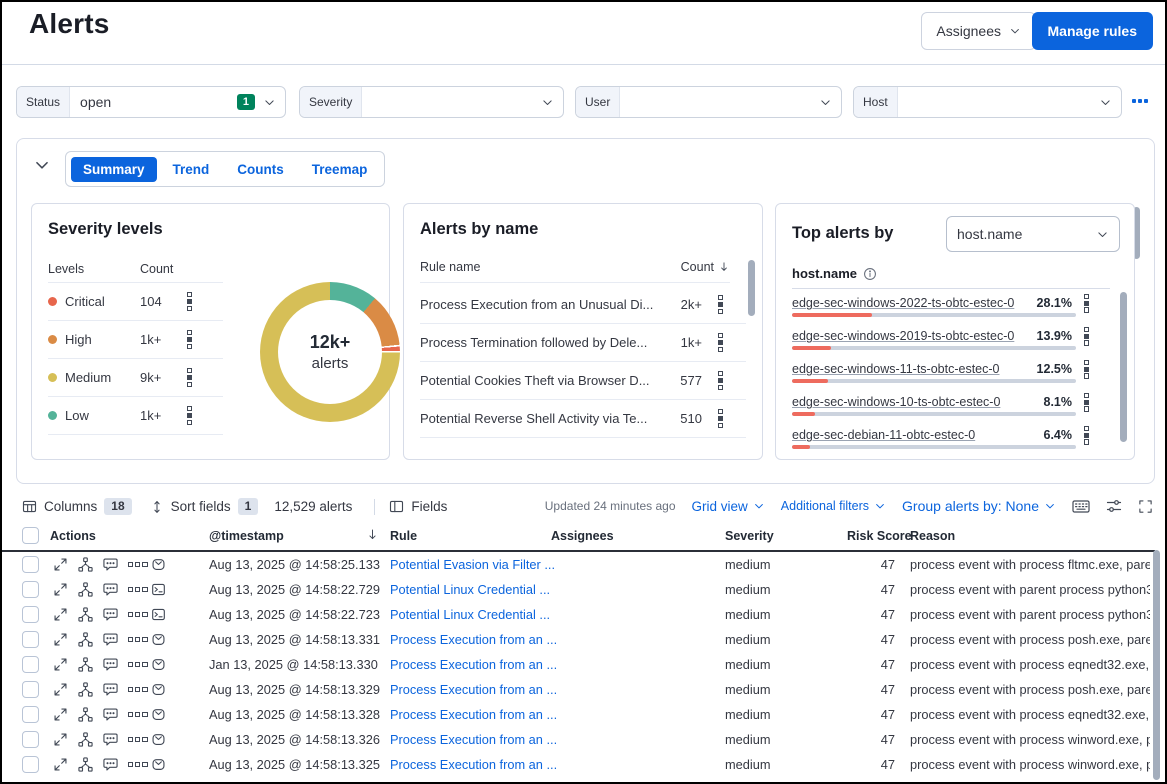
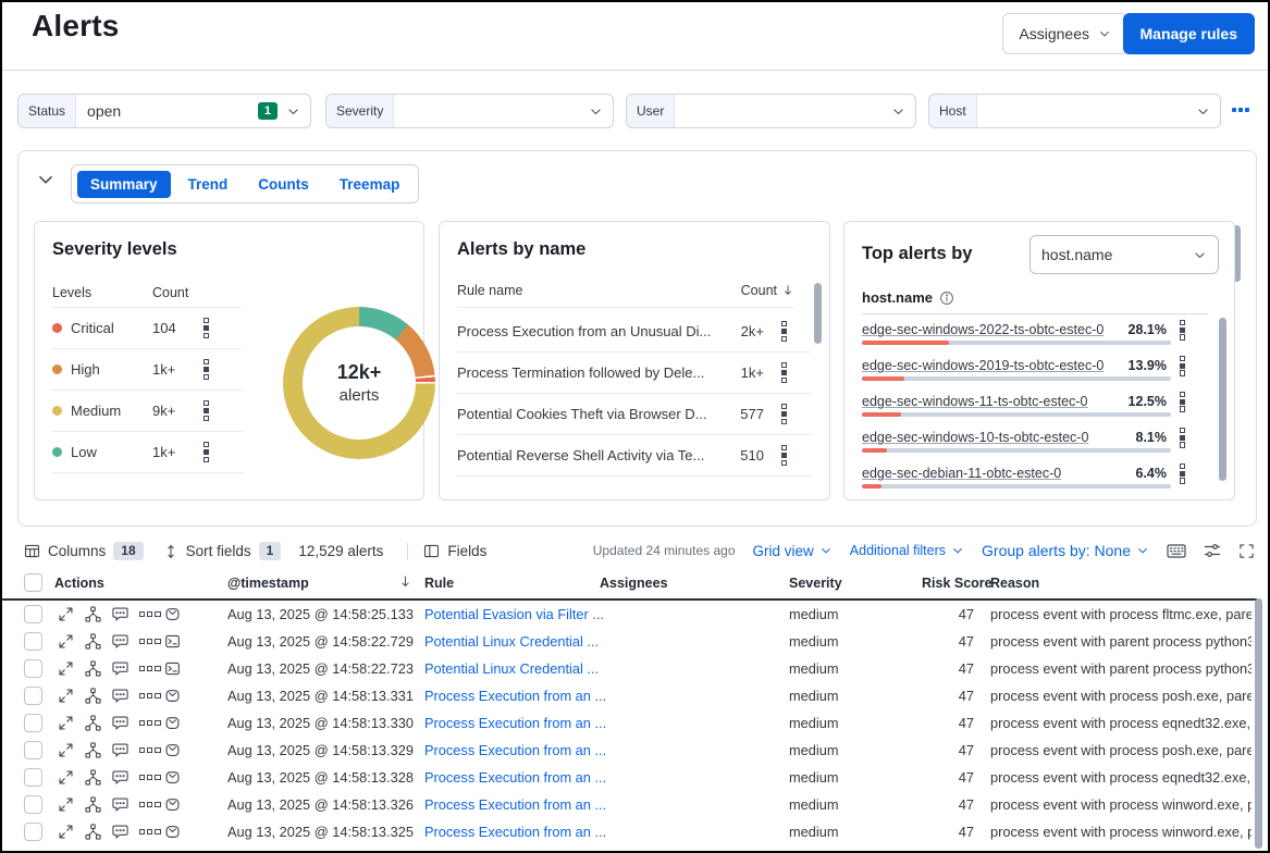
  Alerts
  Assignees
  Manage rules
  Status
  open
  1
  Severity
  User
  Host
  Summary
  Trend
  Counts
  Treemap
  Severity levels
  Levels
  Count
  Critical
  104
  High
  1k+
  Medium
  9k+
  Low
  1k+
  12k+
  alerts
  Alerts by name
  Rule name
  Count
  Process Execution from an Unusual Di...
  2k+
  Process Termination followed by Dele...
  1k+
  Potential Cookies Theft via Browser D...
  577
  Potential Reverse Shell Activity via Te...
  510
  Top alerts by
  host.name
  host.name
  edge-sec-windows-2022-ts-obtc-estec-0
  28.1%
  edge-sec-windows-2019-ts-obtc-estec-0
  13.9%
  edge-sec-windows-11-ts-obtc-estec-0
  12.5%
  edge-sec-windows-10-ts-obtc-estec-0
  8.1%
  edge-sec-debian-11-obtc-estec-0
  6.4%
  Columns
  18
  Sort fields
  1
  12,529 alerts
  Fields
  Updated 24 minutes ago
  Grid view
  Additional filters
  Group alerts by: None
  Actions
  @timestamp
  Rule
  Assignees
  Severity
  Risk Score
  Reason
  Aug 13, 2025 @ 14:58:25.133
  Potential Evasion via Filter ...
  medium
  47
  process event with process fltmc.exe, pare
  Aug 13, 2025 @ 14:58:22.729
  Potential Linux Credential ...
  medium
  47
  process event with parent process python3
  Aug 13, 2025 @ 14:58:22.723
  Potential Linux Credential ...
  medium
  47
  process event with parent process python3
  Aug 13, 2025 @ 14:58:13.331
  Process Execution from an ...
  medium
  47
  process event with process posh.exe, pare
- Jan 13, 2025 @ 14:58:13.330
+ Aug 13, 2025 @ 14:58:13.330
  Process Execution from an ...
  medium
  47
  process event with process eqnedt32.exe,
  Aug 13, 2025 @ 14:58:13.329
  Process Execution from an ...
  medium
  47
  process event with process posh.exe, pare
  Aug 13, 2025 @ 14:58:13.328
  Process Execution from an ...
  medium
  47
  process event with process eqnedt32.exe,
  Aug 13, 2025 @ 14:58:13.326
  Process Execution from an ...
  medium
  47
  process event with process winword.exe, p
  Aug 13, 2025 @ 14:58:13.325
  Process Execution from an ...
  medium
  47
  process event with process winword.exe, p
